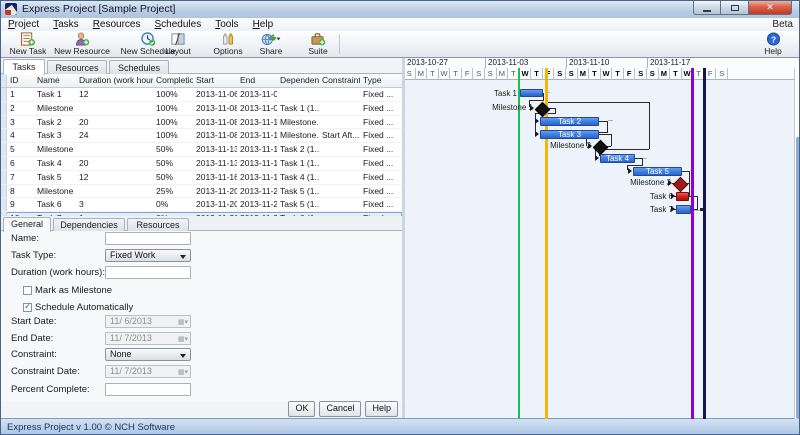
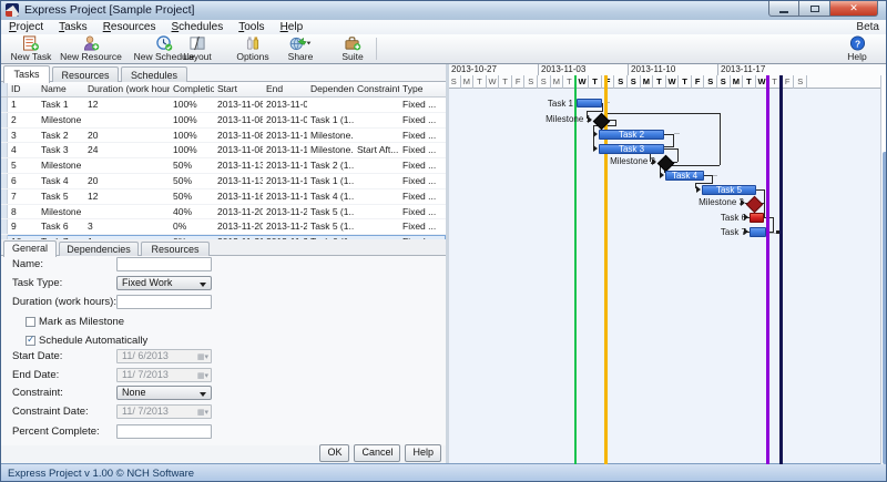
  Express Project [Sample Project]
  ✕
  Project
  Tasks
  Resources
  Schedules
  Tools
  Help
  Beta
  New Task
  New Resource
  New Schedule
  Layout
  Options
  Share
  Suite
  ?
  Help
  Tasks
  Resources
  Schedules
  ID
  Name
  Duration (work hour
  Completio
  Start
  End
  Dependen
  Constraint
  Type
  1
  Task 1
  12
  100%
  2013-11-06
  2013-11-0
  Fixed ...
  2
  Milestone
  100%
  2013-11-08
  2013-11-0
  Task 1 (1..
  Fixed ...
  3
  Task 2
  20
  100%
  2013-11-08
  2013-11-1
  Milestone.
  Fixed ...
  4
  Task 3
  24
  100%
  2013-11-08
  2013-11-1
  Milestone.
  Start Aft...
  Fixed ...
  5
  Milestone
  50%
  2013-11-13
  2013-11-1
  Task 2 (1..
  Fixed ...
  6
  Task 4
  20
  50%
  2013-11-13
  2013-11-1
  Task 1 (1..
  Fixed ...
  7
  Task 5
  12
  50%
  2013-11-16
  2013-11-1
  Task 4 (1..
  Fixed ...
  8
  Milestone
- 25%
+ 40%
  2013-11-20
  2013-11-2
  Task 5 (1..
  Fixed ...
  9
  Task 6
  3
  0%
  2013-11-20
  2013-11-2
  Task 5 (1..
  Fixed ...
  General
  Dependencies
  Resources
  Name:
  Task Type:
  Fixed Work
  Duration (work hours):
  Mark as Milestone
  Schedule Automatically
  Start Date:
  11/ 6/2013
  End Date:
  11/ 7/2013
  Constraint:
  None
  Constraint Date:
  11/ 7/2013
  Percent Complete:
  OK
  Cancel
  Help
  2013-10-27
  2013-11-03
  2013-11-10
  2013-11-17
  S
  M
  T
  W
  T
  F
  S
  S
  M
  T
  W
  T
  F
  S
  S
  M
  T
  W
  T
  F
  S
  S
  M
  T
  W
  T
  F
  S
  Task 1
  Milestone 1
  Task 2
  Task 3
  Milestone 2
  Task 4
  Task 5
  Milestone 3
  Task 6
  Task 7
  Express Project v 1.00 © NCH Software
